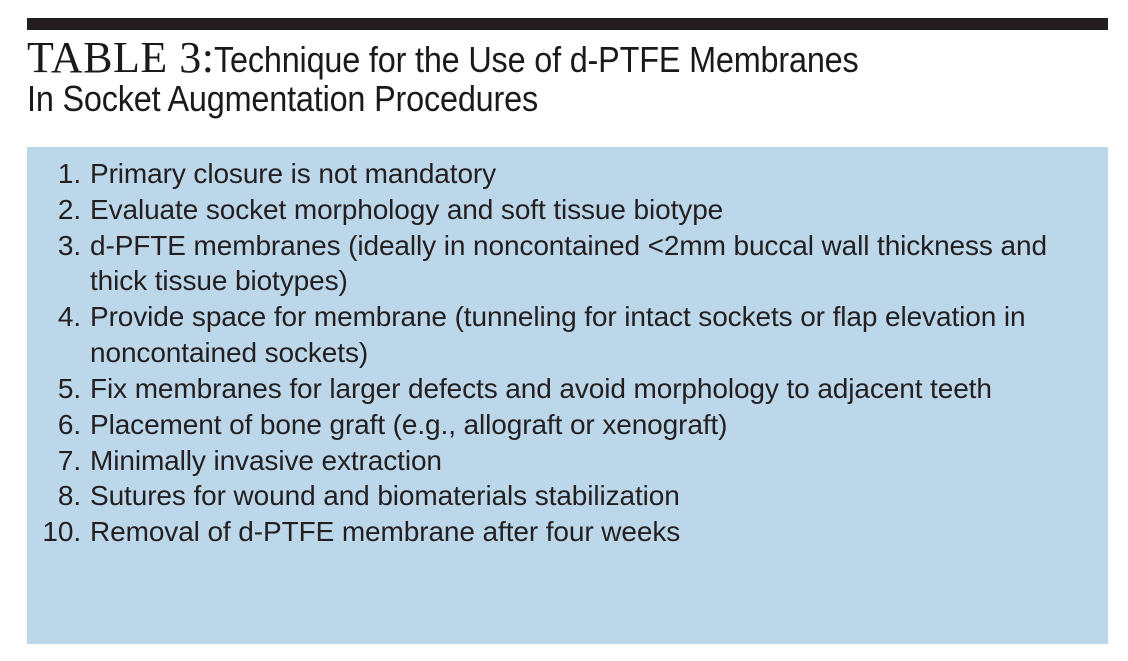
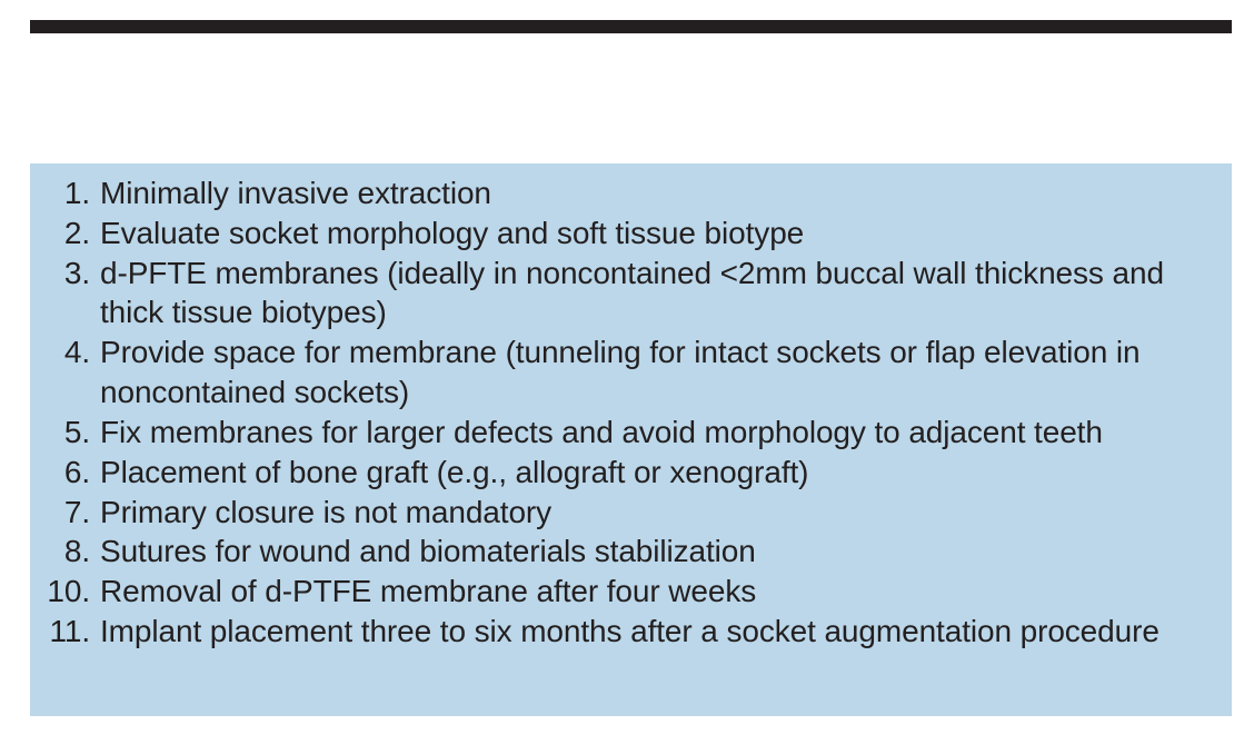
- TABLE 3:Technique for the Use of d-PTFE Membranes
- In Socket Augmentation Procedures
  1.
- Primary closure is not mandatory
+ Minimally invasive extraction
  2.
  Evaluate socket morphology and soft tissue biotype
  3.
  d-PFTE membranes (ideally in noncontained <2mm buccal wall thickness and thick tissue biotypes)
  4.
  Provide space for membrane (tunneling for intact sockets or flap elevation in noncontained sockets)
  5.
  Fix membranes for larger defects and avoid morphology to adjacent teeth
  6.
  Placement of bone graft (e.g., allograft or xenograft)
  7.
- Minimally invasive extraction
+ Primary closure is not mandatory
  8.
  Sutures for wound and biomaterials stabilization
  10.
  Removal of d-PTFE membrane after four weeks
+ 11.
+ Implant placement three to six months after a socket augmentation procedure
